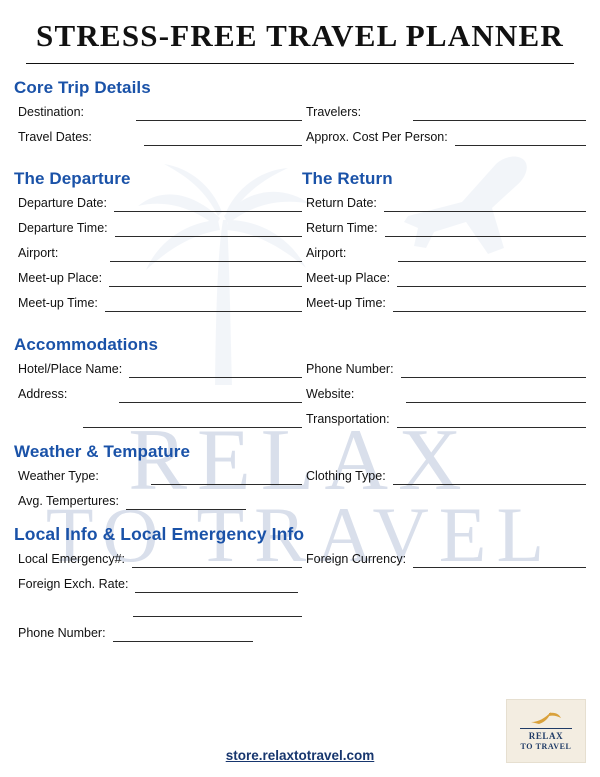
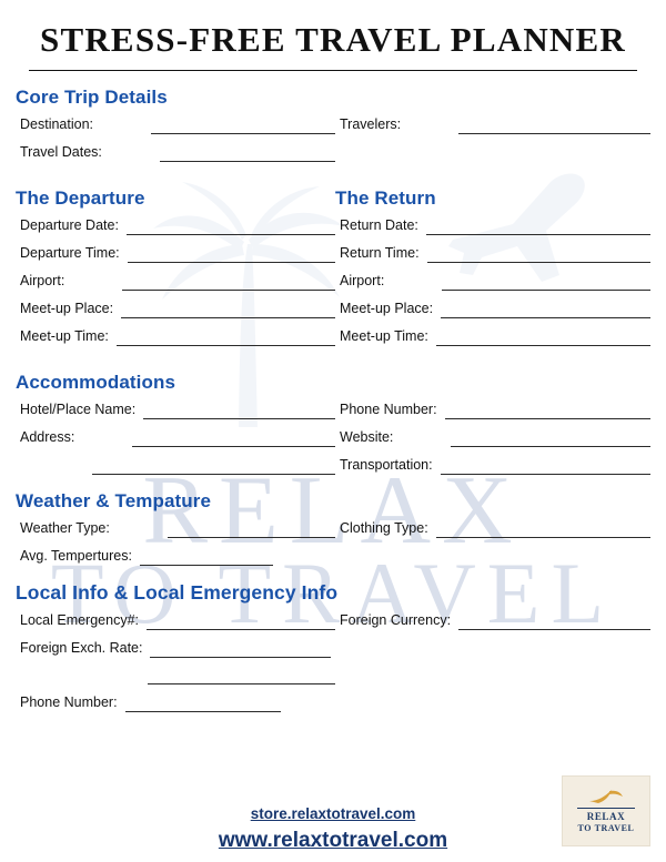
  RELAX
  TO TRAVEL
  STRESS-FREE TRAVEL PLANNER
  Core Trip Details
  Destination:
  Travelers:
  Travel Dates:
- Approx. Cost Per Person:
  The Departure
  Departure Date:
  Departure Time:
  Airport:
  Meet-up Place:
  Meet-up Time:
  The Return
  Return Date:
  Return Time:
  Airport:
  Meet-up Place:
  Meet-up Time:
  Accommodations
  Hotel/Place Name:
  Phone Number:
  Address:
  Website:
  Transportation:
  Weather & Tempature
  Weather Type:
  Clothing Type:
  Avg. Tempertures:
  Local Info & Local Emergency Info
  Local Emergency#:
  Foreign Currency:
  Foreign Exch. Rate:
  Phone Number:
  store.relaxtotravel.com
+ www.relaxtotravel.com
  RELAX
  TO TRAVEL
